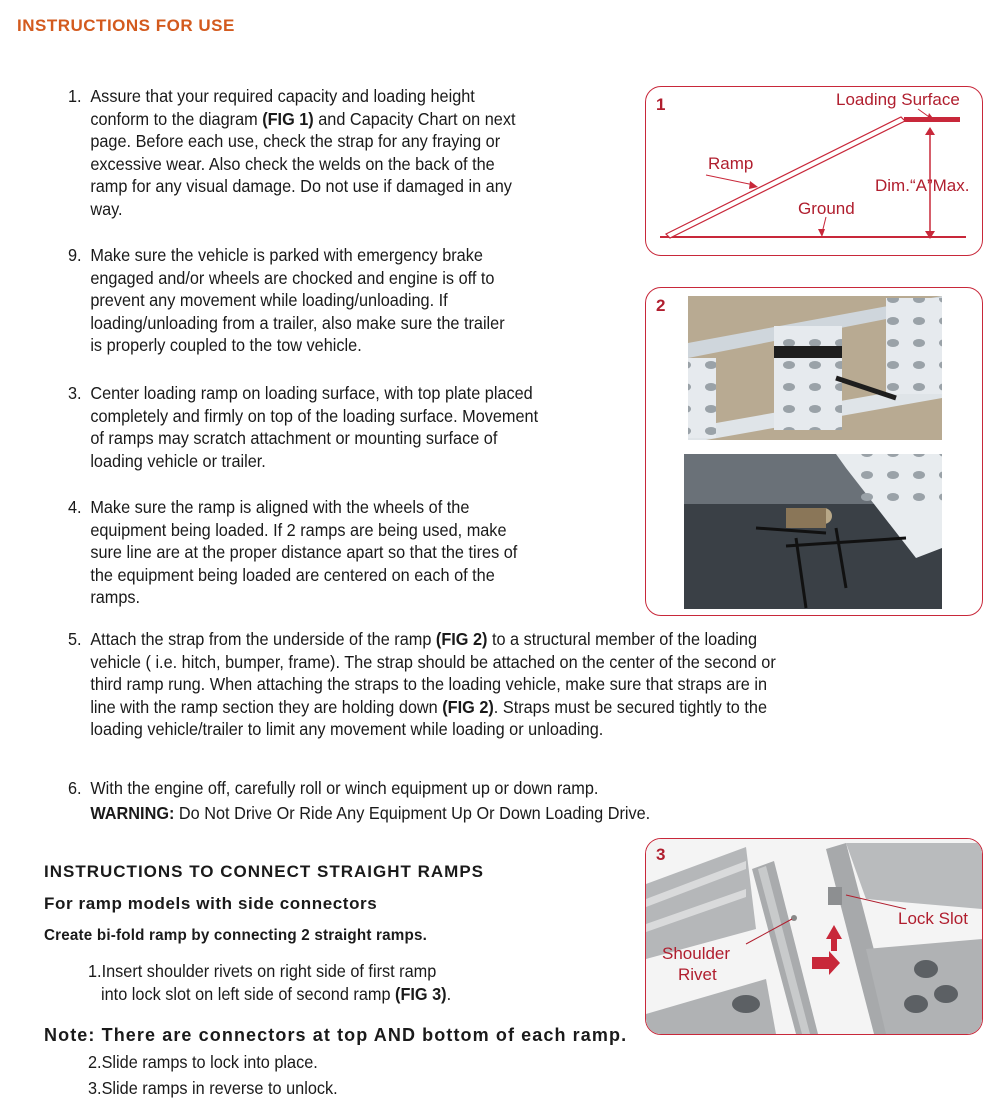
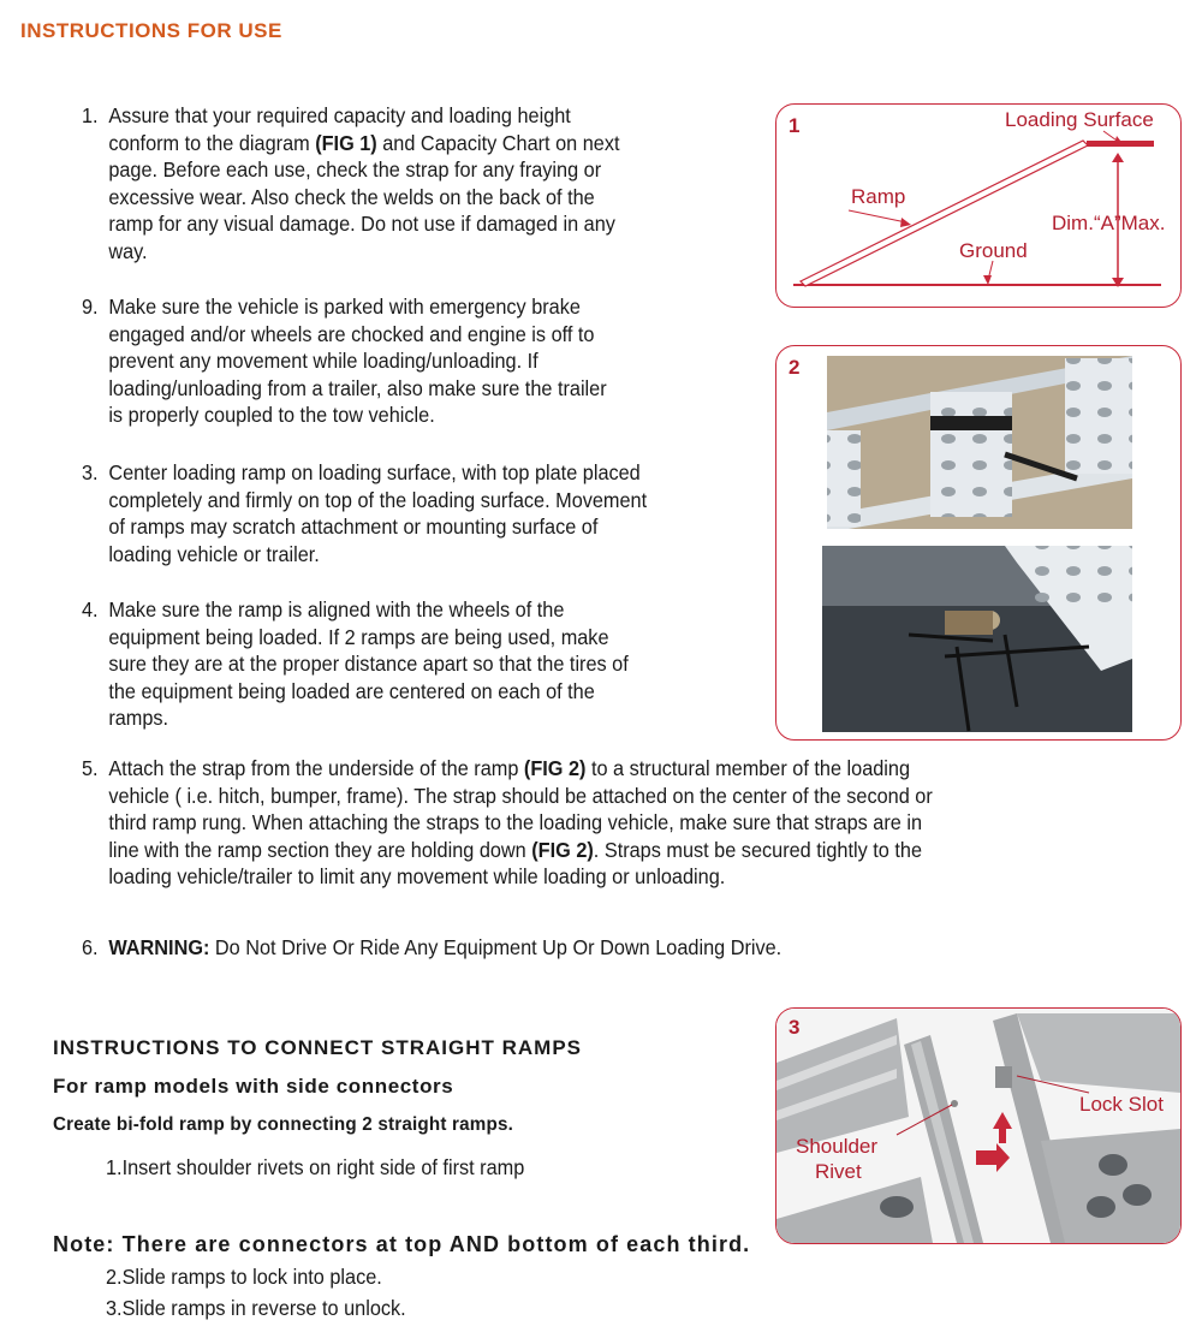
  INSTRUCTIONS FOR USE
  1.
  Assure that your required capacity and loading height conform to the diagram (FIG 1) and Capacity Chart on next page. Before each use, check the strap for any fraying or excessive wear. Also check the welds on the back of the ramp for any visual damage. Do not use if damaged in any way.
  9.
  Make sure the vehicle is parked with emergency brake engaged and/or wheels are chocked and engine is off to prevent any movement while loading/unloading. If loading/unloading from a trailer, also make sure the trailer is properly coupled to the tow vehicle.
  3.
  Center loading ramp on loading surface, with top plate placed completely and firmly on top of the loading surface. Movement of ramps may scratch attachment or mounting surface of loading vehicle or trailer.
  4.
- Make sure the ramp is aligned with the wheels of the equipment being loaded. If 2 ramps are being used, make sure line are at the proper distance apart so that the tires of the equipment being loaded are centered on each of the ramps.
+ Make sure the ramp is aligned with the wheels of the equipment being loaded. If 2 ramps are being used, make sure they are at the proper distance apart so that the tires of the equipment being loaded are centered on each of the ramps.
  5.
  Attach the strap from the underside of the ramp (FIG 2) to a structural member of the loading vehicle ( i.e. hitch, bumper, frame). The strap should be attached on the center of the second or third ramp rung. When attaching the straps to the loading vehicle, make sure that straps are in line with the ramp section they are holding down (FIG 2). Straps must be secured tightly to the loading vehicle/trailer to limit any movement while loading or unloading.
  6.
- With the engine off, carefully roll or winch equipment up or down ramp.
  WARNING: Do Not Drive Or Ride Any Equipment Up Or Down Loading Drive.
  1
  Loading Surface
  Ramp
  Dim.“A”Max.
  Ground
  2
  Shoulder
  Rivet
  Lock Slot
  3
  INSTRUCTIONS TO CONNECT STRAIGHT RAMPS
  For ramp models with side connectors
  Create bi-fold ramp by connecting 2 straight ramps.
  1.Insert shoulder rivets on right side of first ramp
- into lock slot on left side of second ramp (FIG 3).
- Note: There are connectors at top AND bottom of each ramp.
+ Note: There are connectors at top AND bottom of each third.
  2.Slide ramps to lock into place.
  3.Slide ramps in reverse to unlock.
